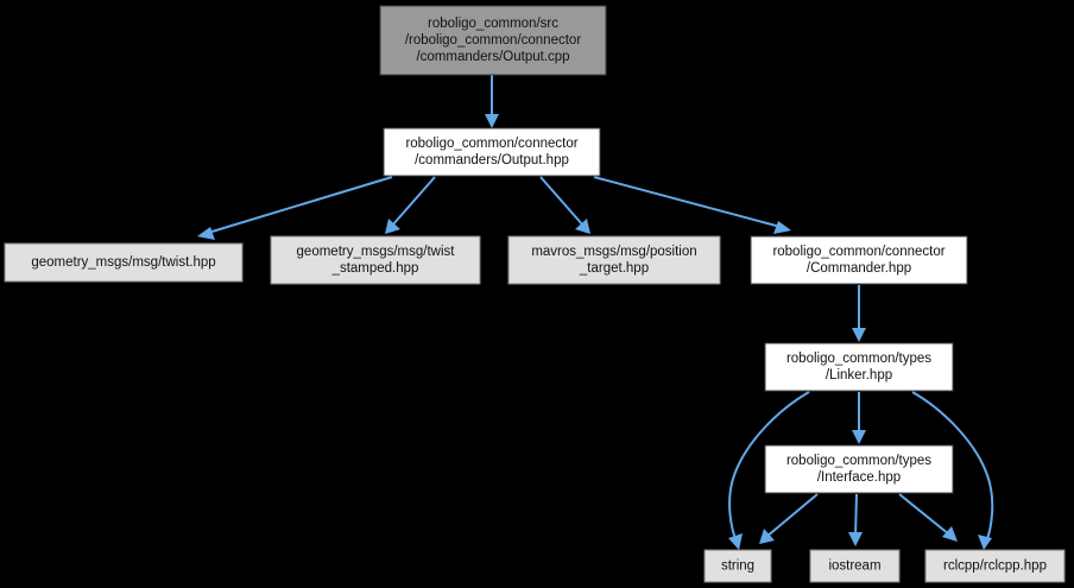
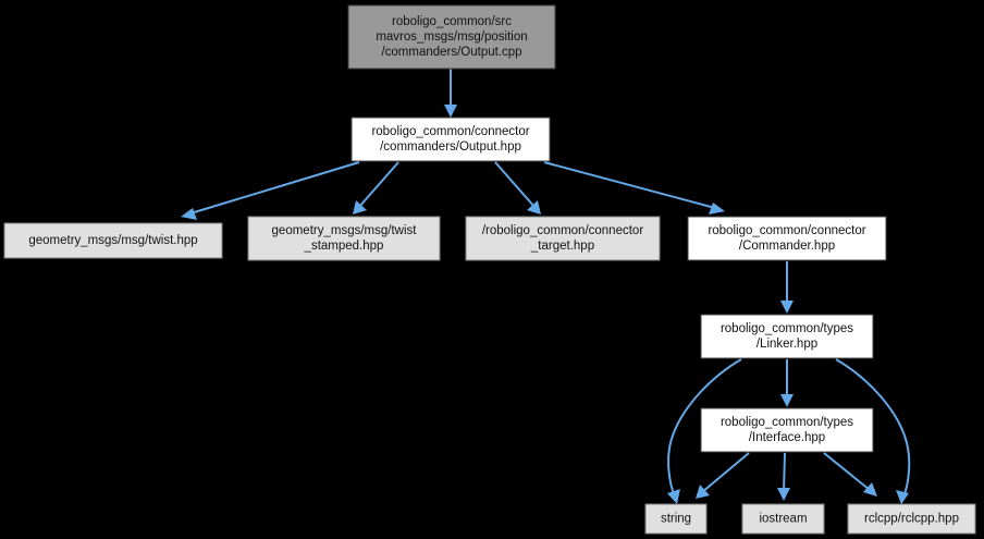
- roboligo_common/src /roboligo_common/connector /commanders/Output.cpp
+ roboligo_common/src mavros_msgs/msg/position /commanders/Output.cpp
  roboligo_common/connector /commanders/Output.hpp
  geometry_msgs/msg/twist.hpp
  geometry_msgs/msg/twist _stamped.hpp
- mavros_msgs/msg/position _target.hpp
+ /roboligo_common/connector _target.hpp
  roboligo_common/connector /Commander.hpp
  roboligo_common/types /Linker.hpp
  roboligo_common/types /Interface.hpp
  string
  iostream
  rclcpp/rclcpp.hpp
